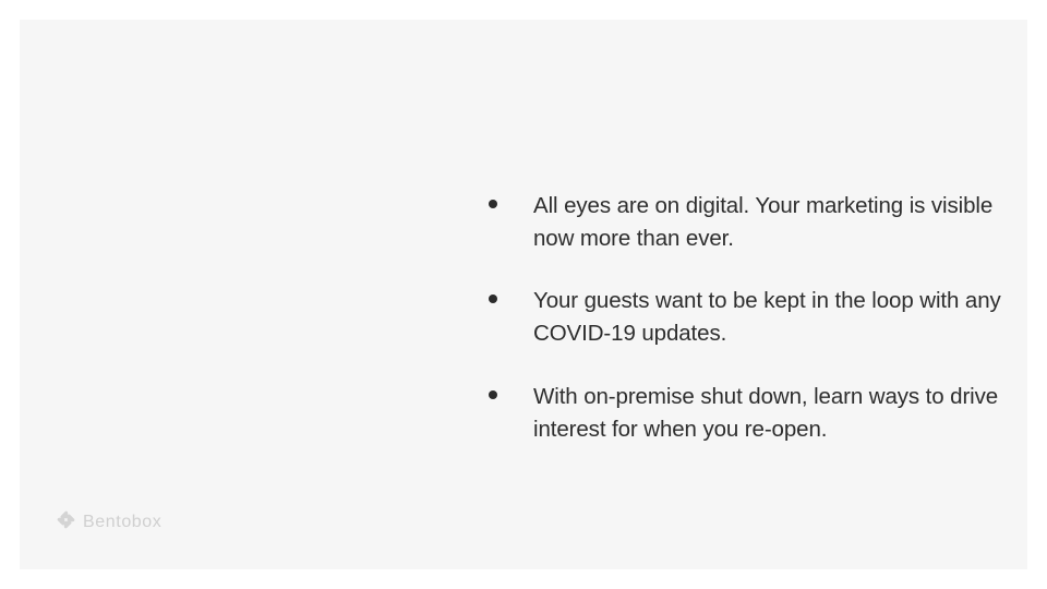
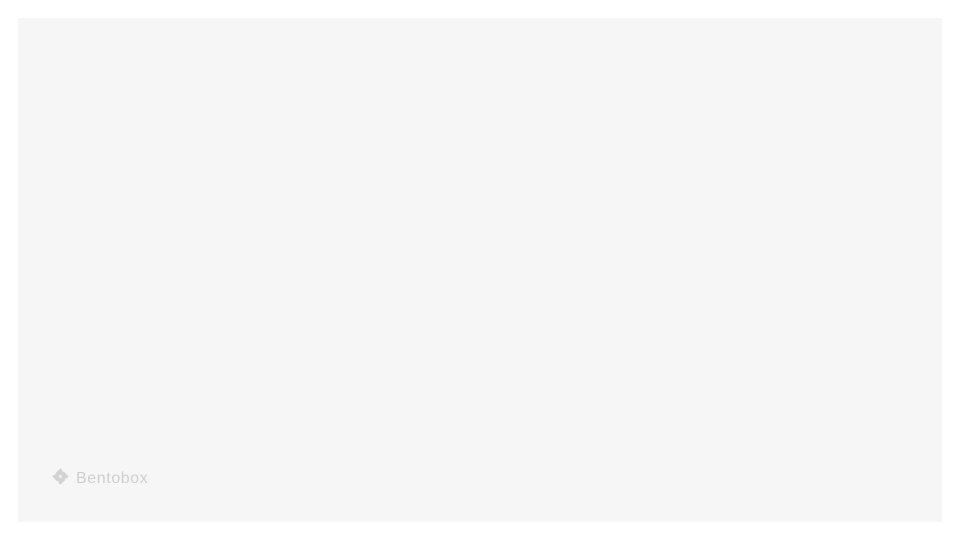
- All eyes are on digital. Your marketing is visible now more than ever.
- Your guests want to be kept in the loop with any COVID-19 updates.
- With on-premise shut down, learn ways to drive interest for when you re-open.
  Bentobox
